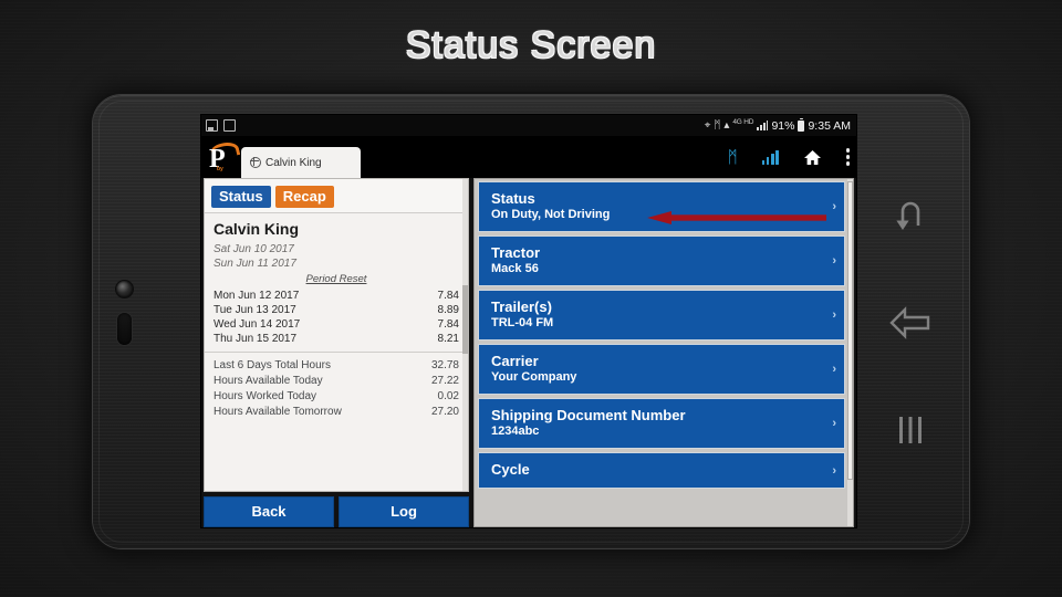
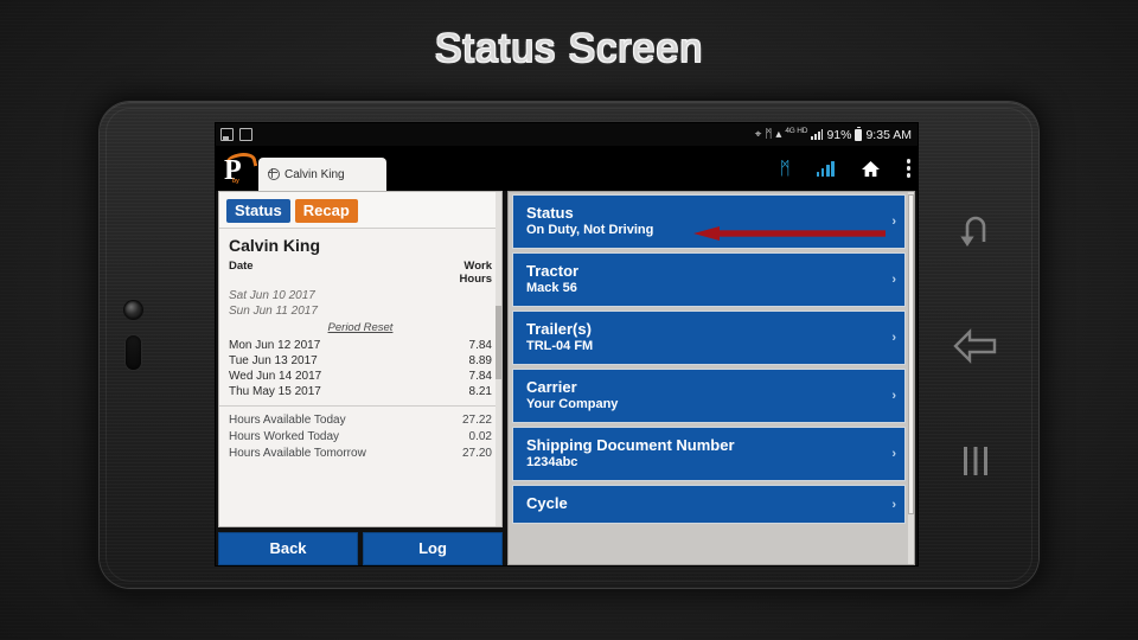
  Status Screen
  ⌖
  ᛗ
  ▴
  91%
  9:35 AM
  P
  Calvin King
  ᛗ
  Status
  Recap
  Calvin King
+ Date
+ Work
+ Hours
  Sat Jun 10 2017
  Sun Jun 11 2017
  Period Reset
  Mon Jun 12 2017
  7.84
  Tue Jun 13 2017
  8.89
  Wed Jun 14 2017
  7.84
- Thu Jun 15 2017
+ Thu May 15 2017
  8.21
- Last 6 Days Total Hours
- 32.78
  Hours Available Today
  27.22
  Hours Worked Today
  0.02
  Hours Available Tomorrow
  27.20
  Back
  Log
  Status
  On Duty, Not Driving
  ›
  Tractor
  Mack 56
  ›
  Trailer(s)
  TRL-04 FM
  ›
  Carrier
  Your Company
  ›
  Shipping Document Number
  1234abc
  ›
  Cycle
  ›
